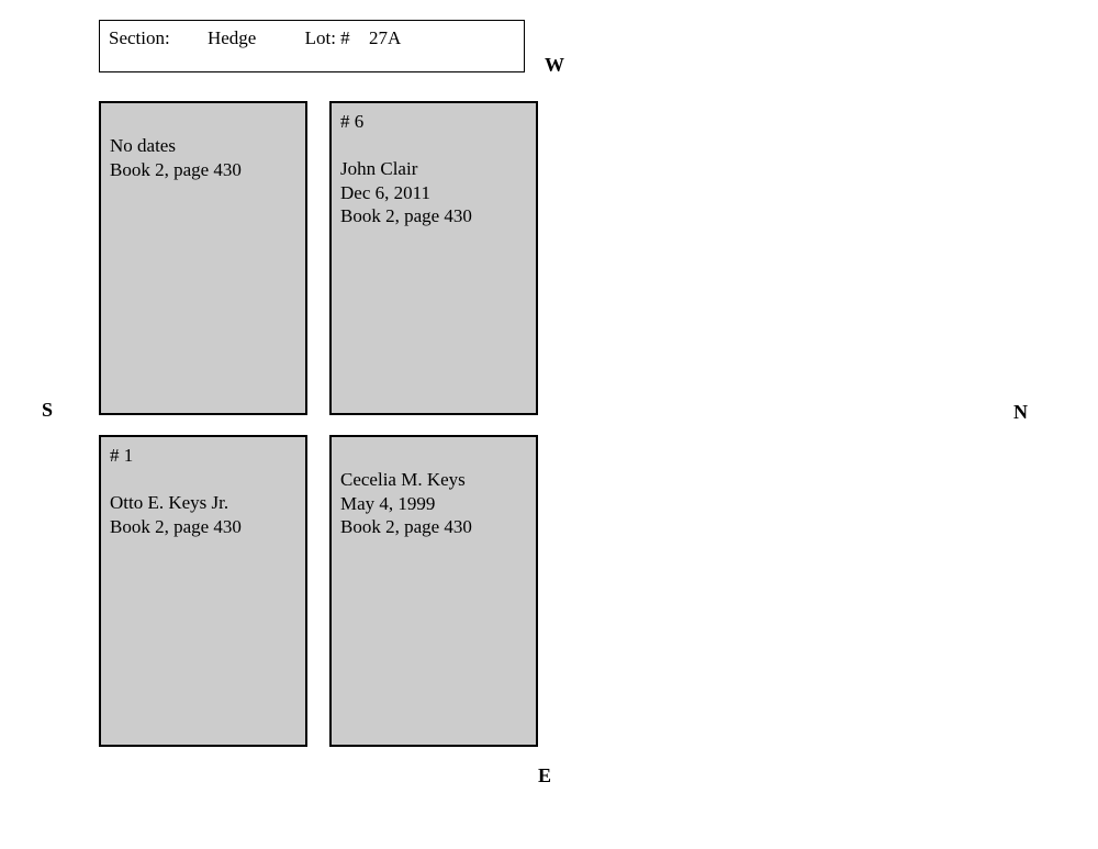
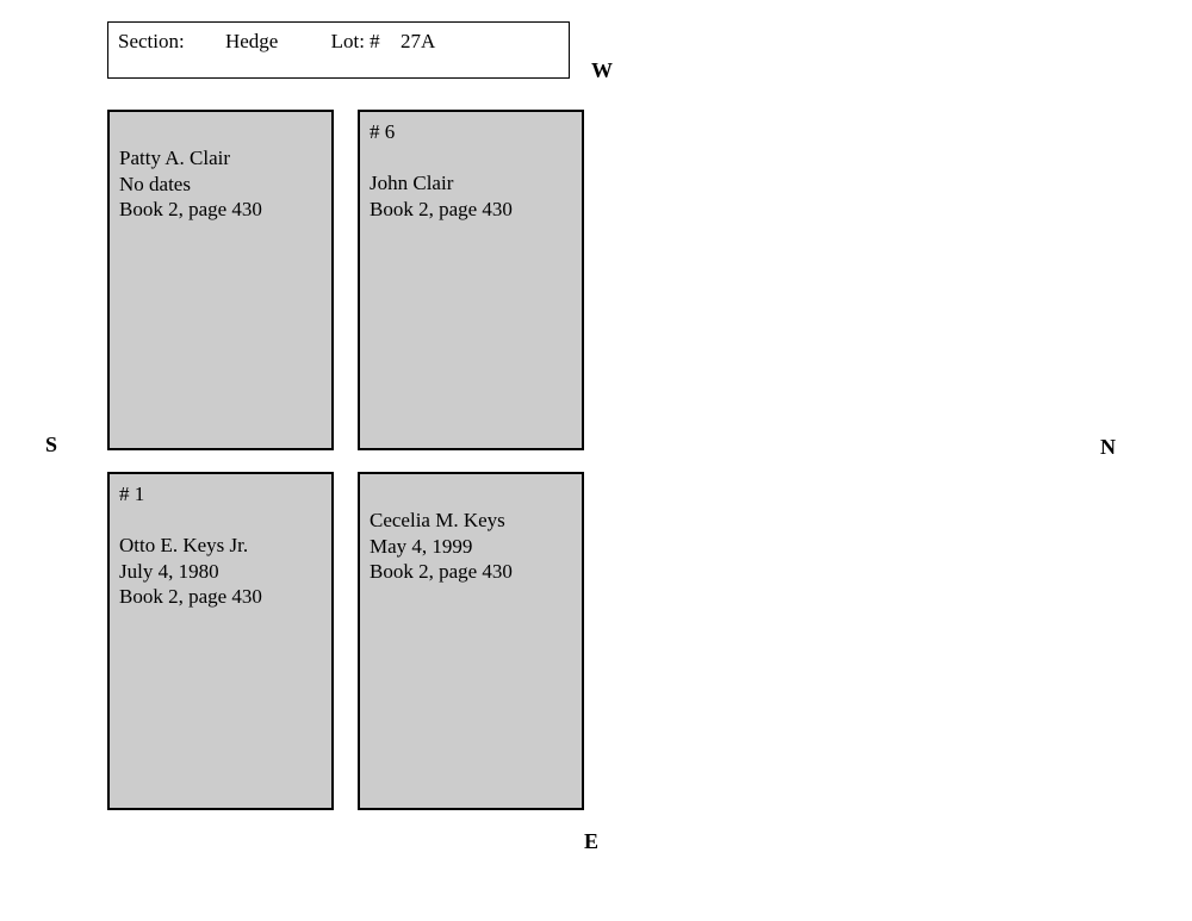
  Section: Hedge Lot: # 27A
  W
  S
  N
  E
+ Patty A. Clair
  No dates
  Book 2, page 430
  # 6
  John Clair
- Dec 6, 2011
  Book 2, page 430
  # 1
  Otto E. Keys Jr.
+ July 4, 1980
  Book 2, page 430
  Cecelia M. Keys
  May 4, 1999
  Book 2, page 430
